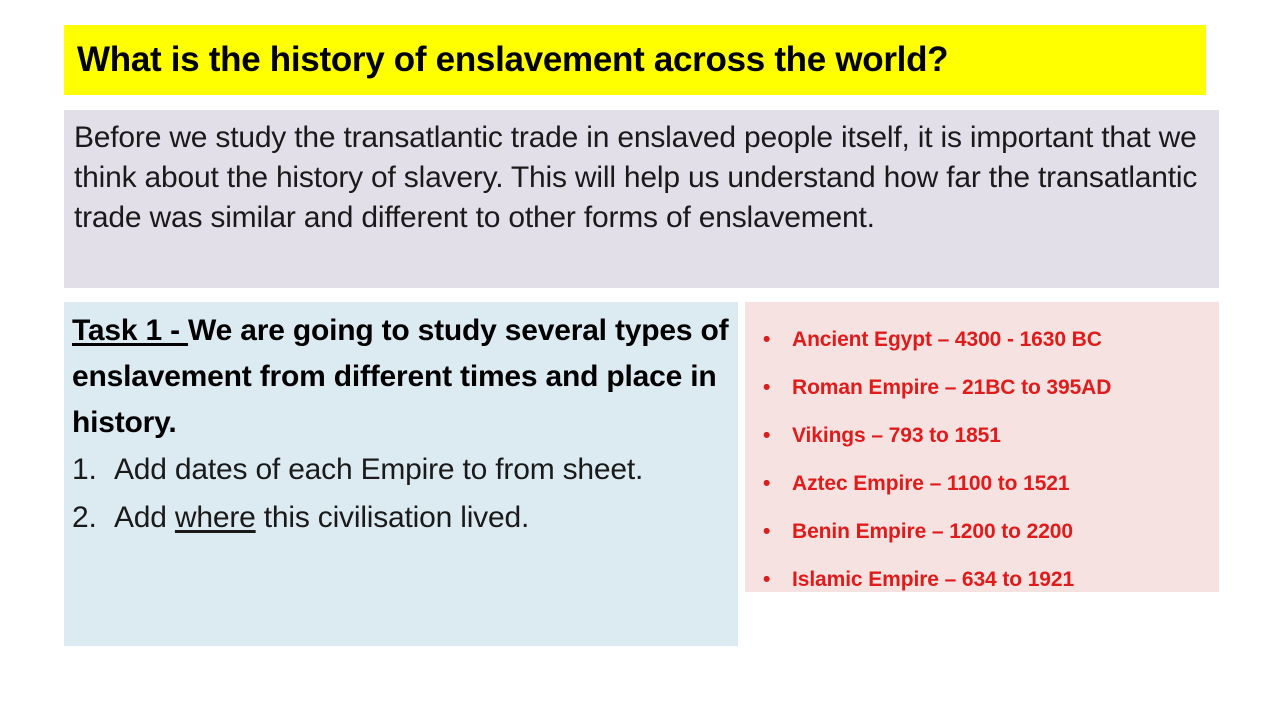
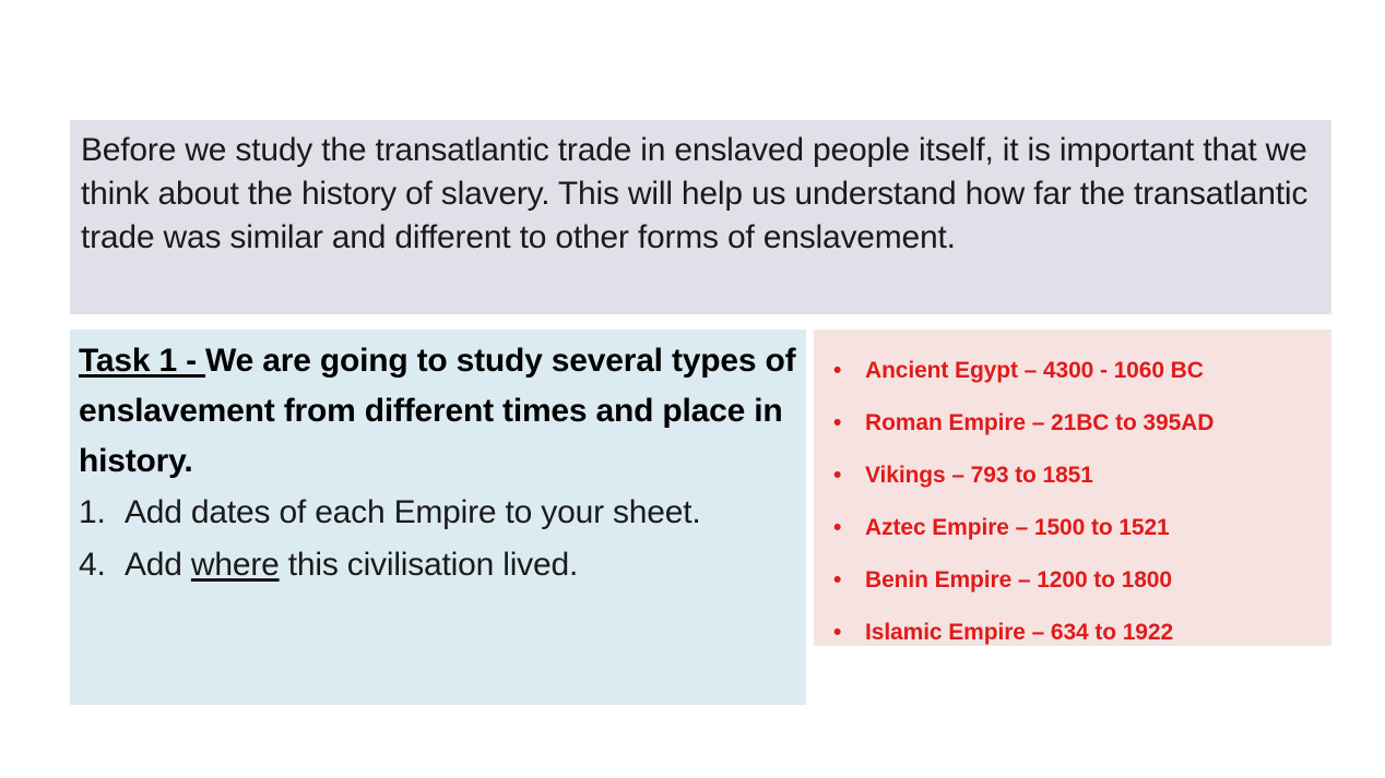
- What is the history of enslavement across the world?
  Before we study the transatlantic trade in enslaved people itself, it is important that we think about the history of slavery. This will help us understand how far the transatlantic trade was similar and different to other forms of enslavement.
  Task 1 - We are going to study several types of enslavement from different times and place in history.
  1.
- Add dates of each Empire to from sheet.
+ Add dates of each Empire to your sheet.
- 2.
+ 4.
  Add where this civilisation lived.
  •
- Ancient Egypt – 4300 - 1630 BC
+ Ancient Egypt – 4300 - 1060 BC
  •
  Roman Empire – 21BC to 395AD
  •
  Vikings – 793 to 1851
  •
- Aztec Empire – 1100 to 1521
+ Aztec Empire – 1500 to 1521
  •
- Benin Empire – 1200 to 2200
+ Benin Empire – 1200 to 1800
  •
- Islamic Empire – 634 to 1921
+ Islamic Empire – 634 to 1922
